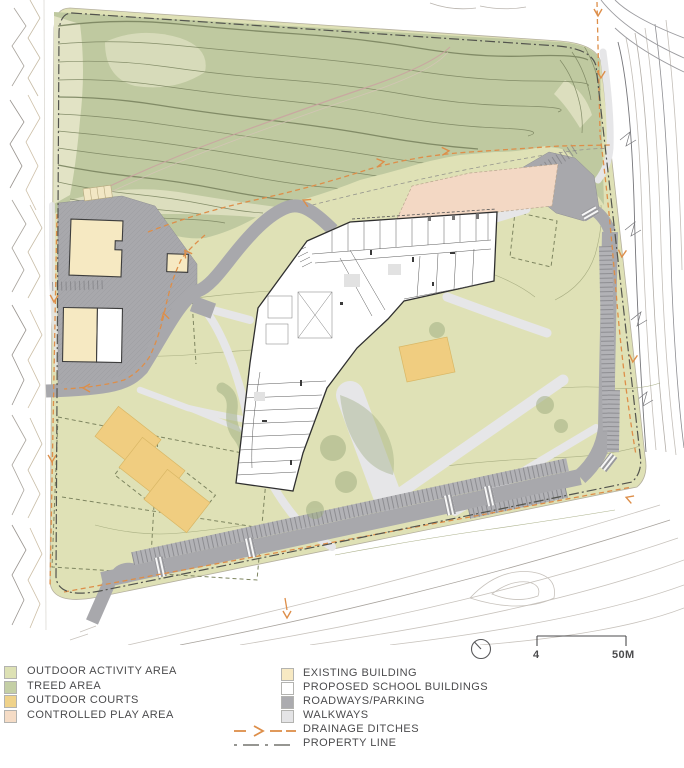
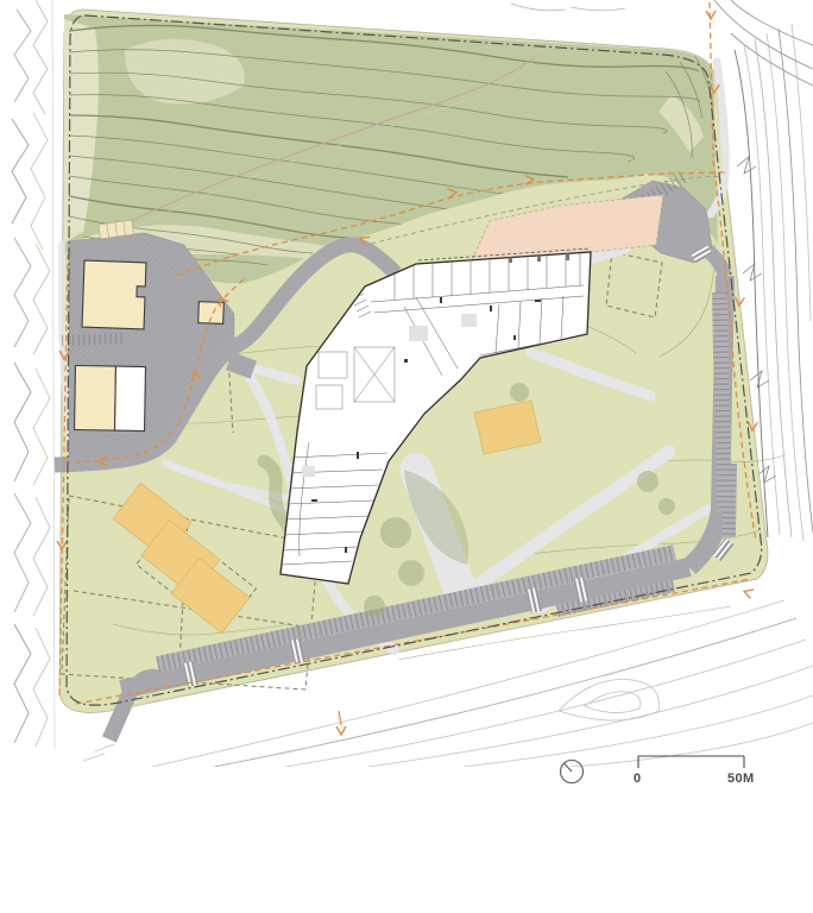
- OUTDOOR ACTIVITY AREA
- TREED AREA
- OUTDOOR COURTS
- CONTROLLED PLAY AREA
- EXISTING BUILDING
- PROPOSED SCHOOL BUILDINGS
- ROADWAYS/PARKING
- WALKWAYS
- DRAINAGE DITCHES
- PROPERTY LINE
- 4
+ 0
  50M
